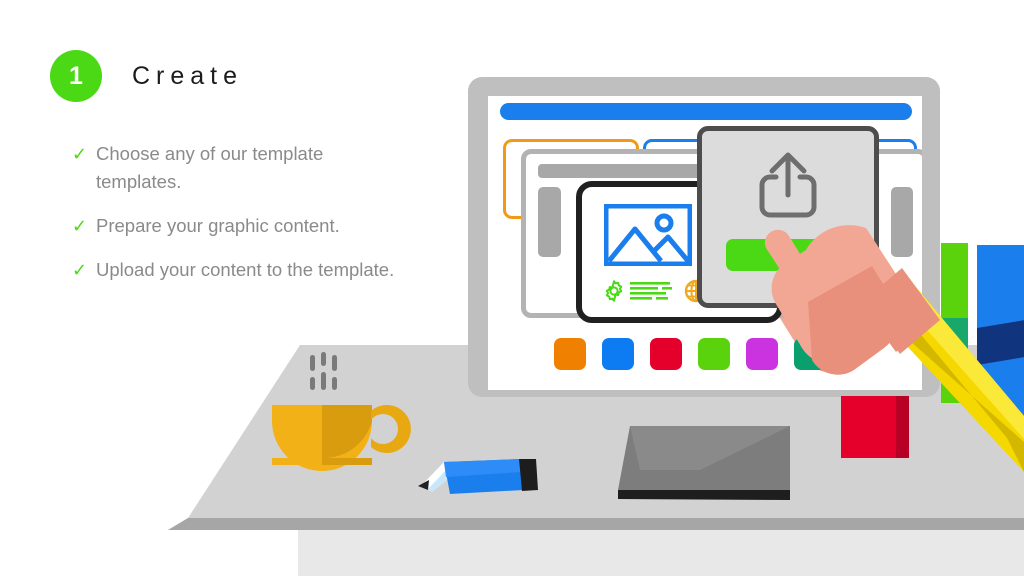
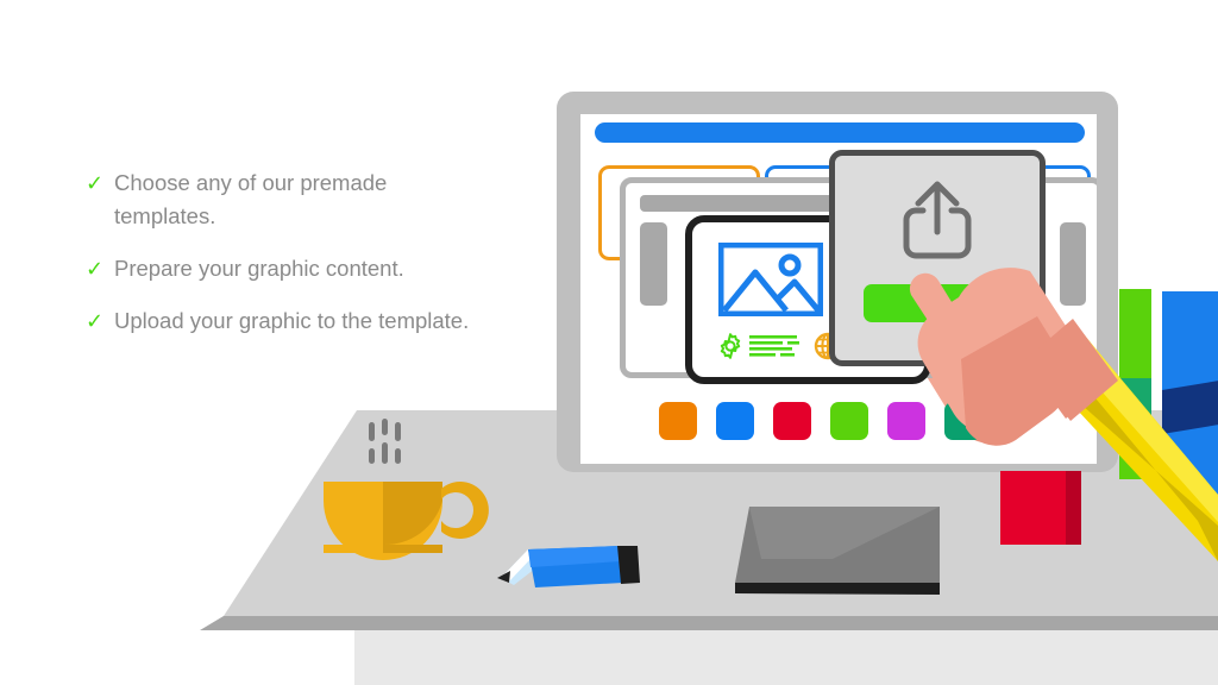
- 1
- Create
  ✓
- Choose any of our template templates.
+ Choose any of our premade templates.
  ✓
  Prepare your graphic content.
  ✓
- Upload your content to the template.
+ Upload your graphic to the template.
